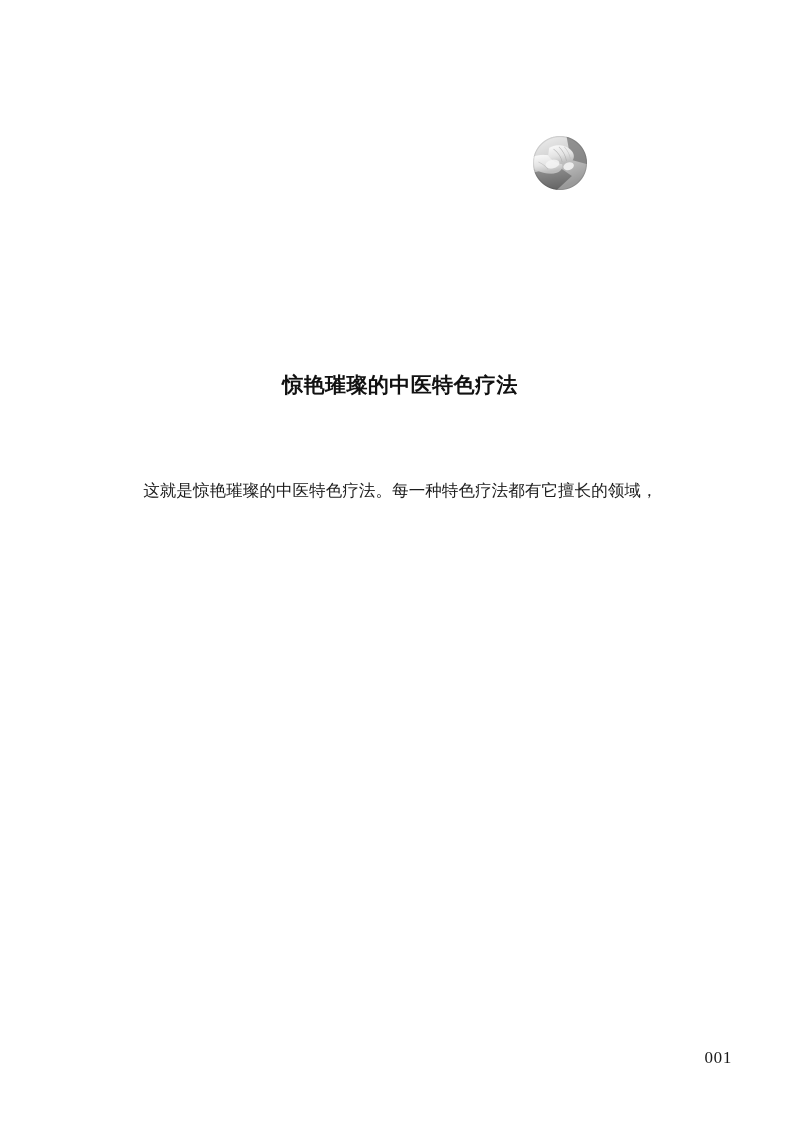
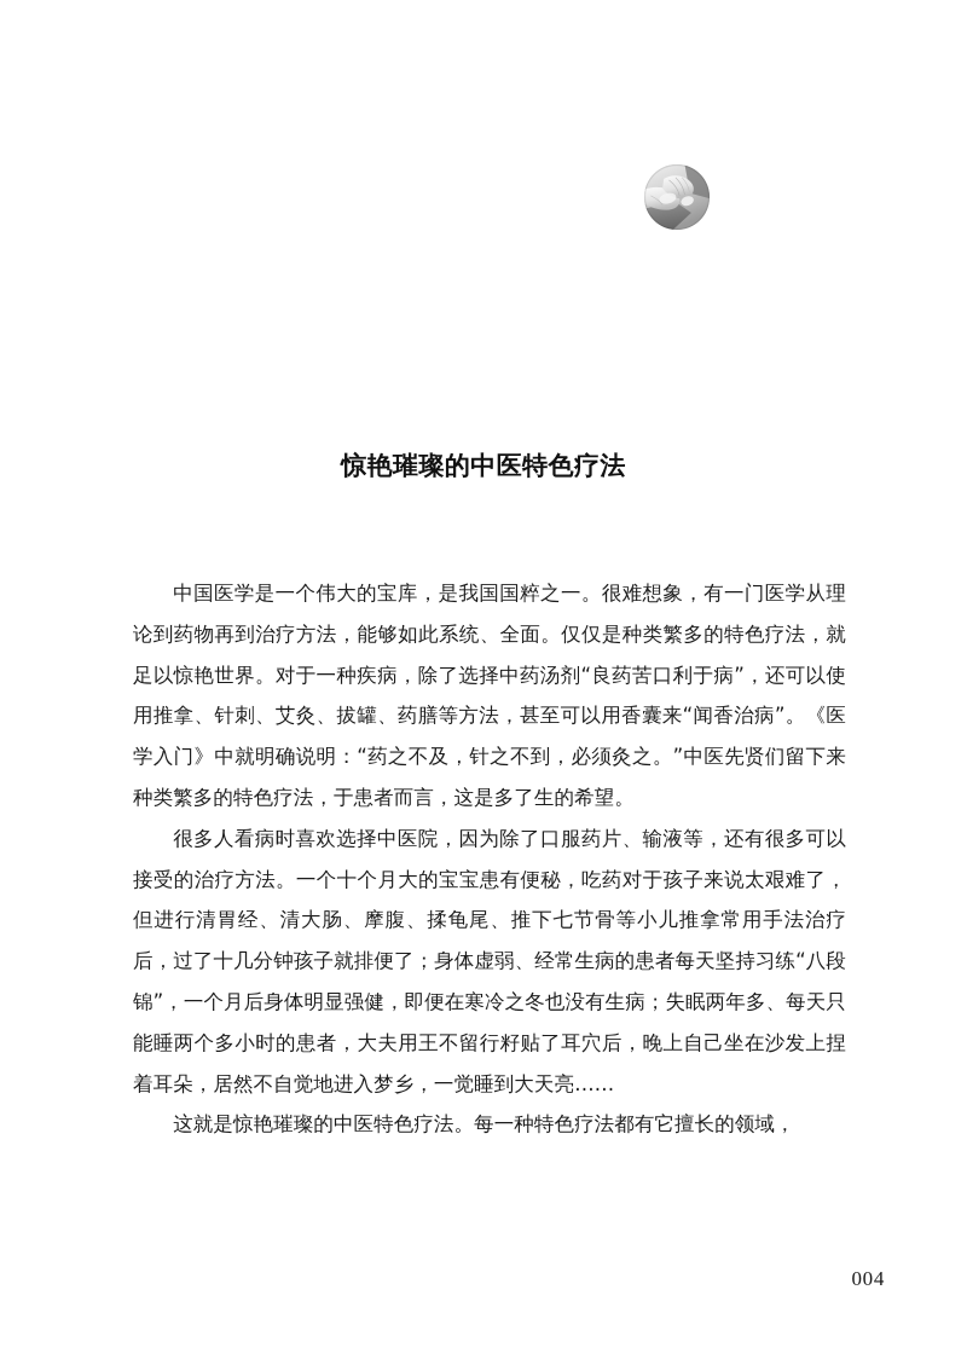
  惊艳璀璨的中医特色疗法
+ 中国医学是一个伟大的宝库，是我国国粹之一。很难想象，有一门医学从理论到药物再到治疗方法，能够如此系统、全面。仅仅是种类繁多的特色疗法，就足以惊艳世界。对于一种疾病，除了选择中药汤剂“良药苦口利于病”，还可以使用推拿、针刺、艾灸、拔罐、药膳等方法，甚至可以用香囊来“闻香治病”。《医学入门》中就明确说明：“药之不及，针之不到，必须灸之。”中医先贤们留下来种类繁多的特色疗法，于患者而言，这是多了生的希望。
+ 很多人看病时喜欢选择中医院，因为除了口服药片、输液等，还有很多可以接受的治疗方法。一个十个月大的宝宝患有便秘，吃药对于孩子来说太艰难了，但进行清胃经、清大肠、摩腹、揉龟尾、推下七节骨等小儿推拿常用手法治疗后，过了十几分钟孩子就排便了；身体虚弱、经常生病的患者每天坚持习练“八段锦”，一个月后身体明显强健，即便在寒冷之冬也没有生病；失眠两年多、每天只能睡两个多小时的患者，大夫用王不留行籽贴了耳穴后，晚上自己坐在沙发上捏着耳朵，居然不自觉地进入梦乡，一觉睡到大天亮……
  这就是惊艳璀璨的中医特色疗法。每一种特色疗法都有它擅长的领域，
- 001
+ 004
